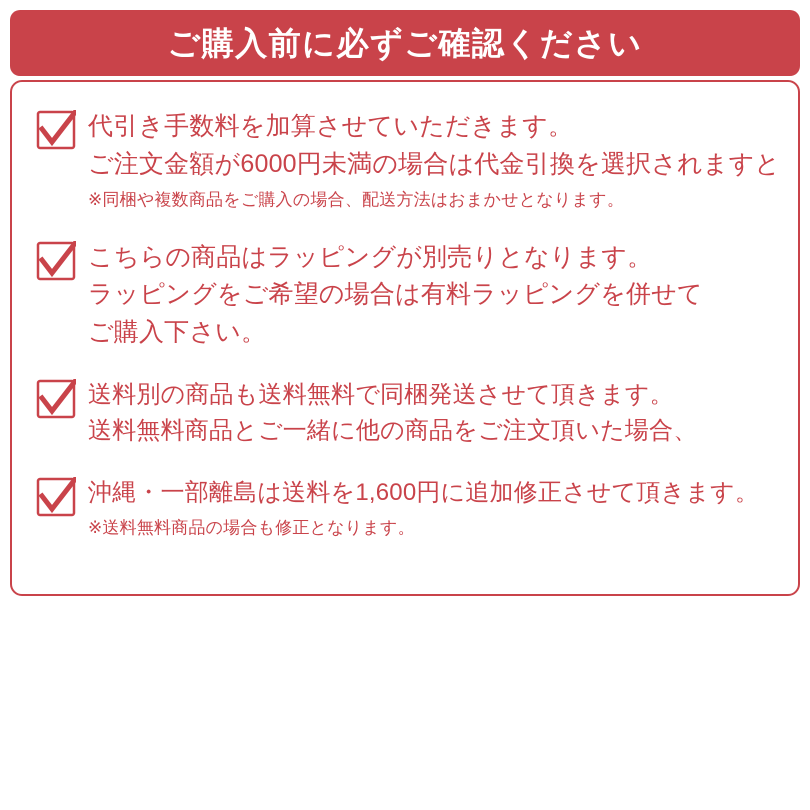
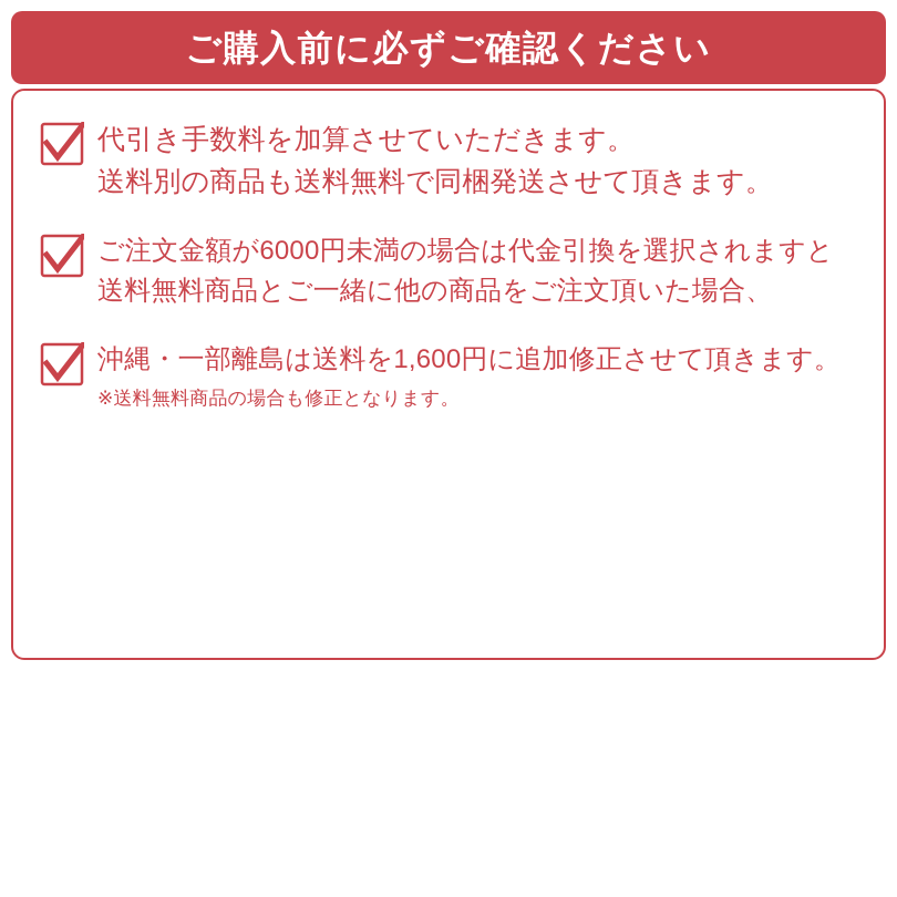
  ご購入前に必ずご確認ください
  代引き手数料を加算させていただきます。
- ご注文金額が6000円未満の場合は代金引換を選択されますと
+ 送料別の商品も送料無料で同梱発送させて頂きます。
- ※同梱や複数商品をご購入の場合、配送方法はおまかせとなります。
- こちらの商品はラッピングが別売りとなります。
- ラッピングをご希望の場合は有料ラッピングを併せて
- ご購入下さい。
- 送料別の商品も送料無料で同梱発送させて頂きます。
+ ご注文金額が6000円未満の場合は代金引換を選択されますと
  送料無料商品とご一緒に他の商品をご注文頂いた場合、
  沖縄・一部離島は送料を1,600円に追加修正させて頂きます。
  ※送料無料商品の場合も修正となります。
